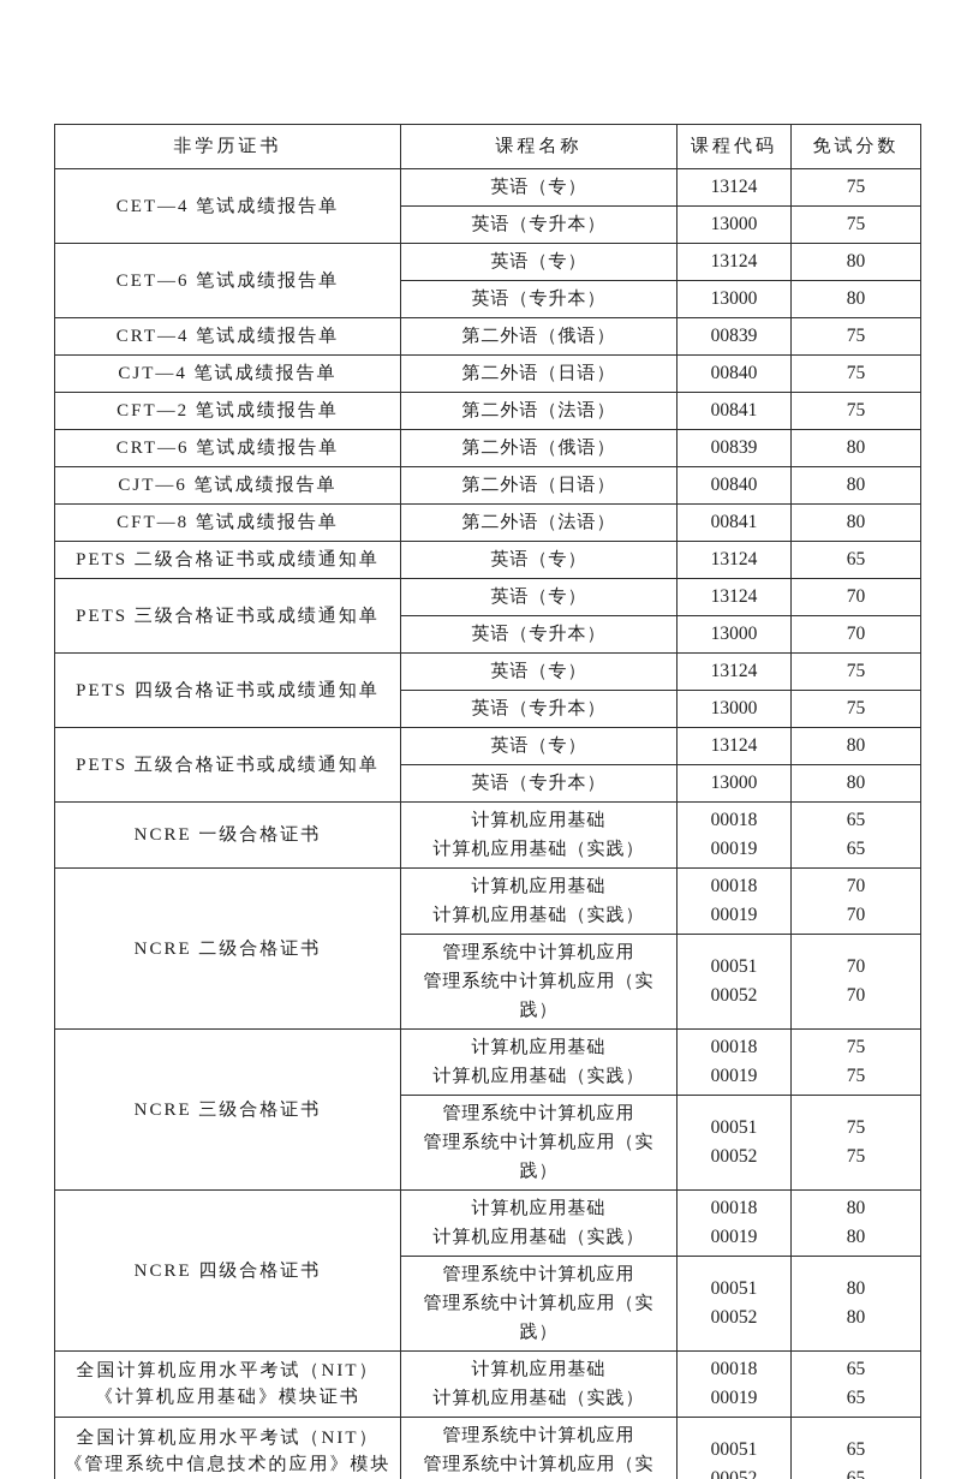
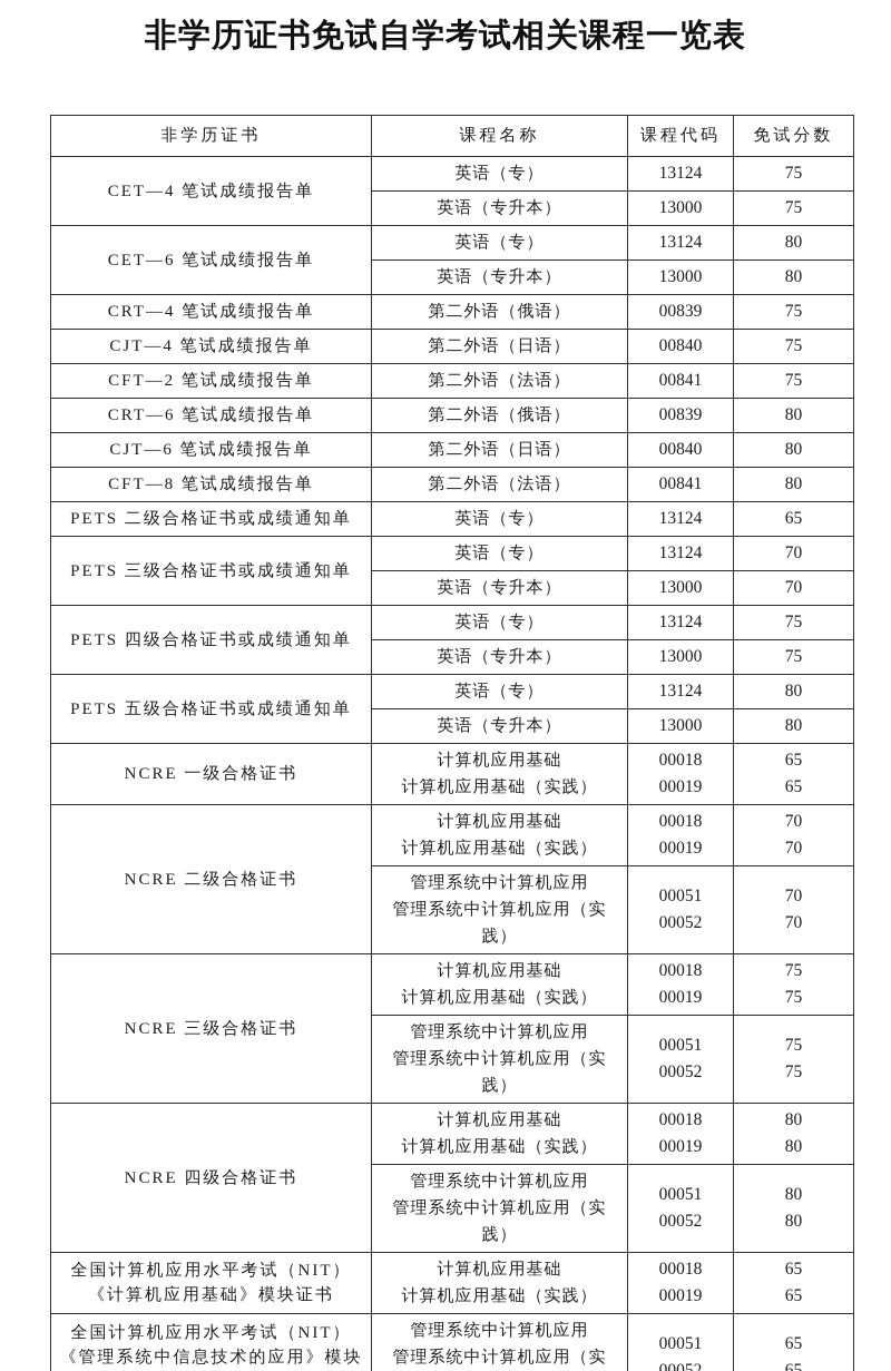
+ 非学历证书免试自学考试相关课程一览表
  非学历证书	课程名称	课程代码	免试分数
  CET—4 笔试成绩报告单	英语（专）	13124	75
  英语（专升本）	13000	75
  CET—6 笔试成绩报告单	英语（专）	13124	80
  英语（专升本）	13000	80
  CRT—4 笔试成绩报告单	第二外语（俄语）	00839	75
  CJT—4 笔试成绩报告单	第二外语（日语）	00840	75
  CFT—2 笔试成绩报告单	第二外语（法语）	00841	75
  CRT—6 笔试成绩报告单	第二外语（俄语）	00839	80
  CJT—6 笔试成绩报告单	第二外语（日语）	00840	80
  CFT—8 笔试成绩报告单	第二外语（法语）	00841	80
  PETS 二级合格证书或成绩通知单	英语（专）	13124	65
  PETS 三级合格证书或成绩通知单	英语（专）	13124	70
  英语（专升本）	13000	70
  PETS 四级合格证书或成绩通知单	英语（专）	13124	75
  英语（专升本）	13000	75
  PETS 五级合格证书或成绩通知单	英语（专）	13124	80
  英语（专升本）	13000	80
  NCRE 一级合格证书	计算机应用基础计算机应用基础（实践）	0001800019	6565
  NCRE 二级合格证书	计算机应用基础计算机应用基础（实践）	0001800019	7070
  管理系统中计算机应用管理系统中计算机应用（实践）	0005100052	7070
  NCRE 三级合格证书	计算机应用基础计算机应用基础（实践）	0001800019	7575
  管理系统中计算机应用管理系统中计算机应用（实践）	0005100052	7575
  NCRE 四级合格证书	计算机应用基础计算机应用基础（实践）	0001800019	8080
  管理系统中计算机应用管理系统中计算机应用（实践）	0005100052	8080
  全国计算机应用水平考试（NIT）《计算机应用基础》模块证书	计算机应用基础计算机应用基础（实践）	0001800019	6565
  全国计算机应用水平考试（NIT）《管理系统中信息技术的应用》模块	管理系统中计算机应用管理系统中计算机应用（实	00051	65
